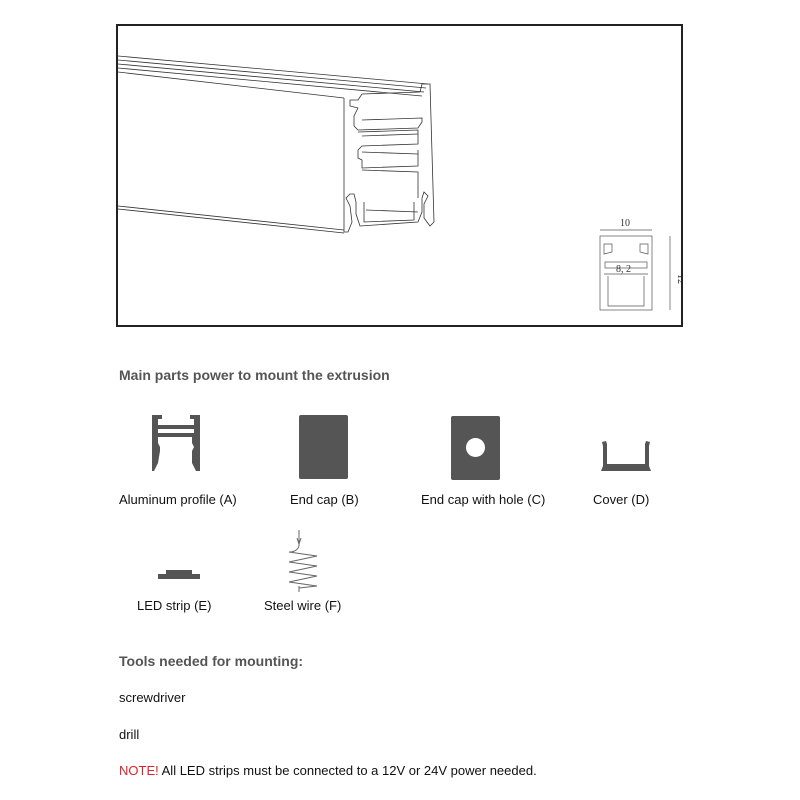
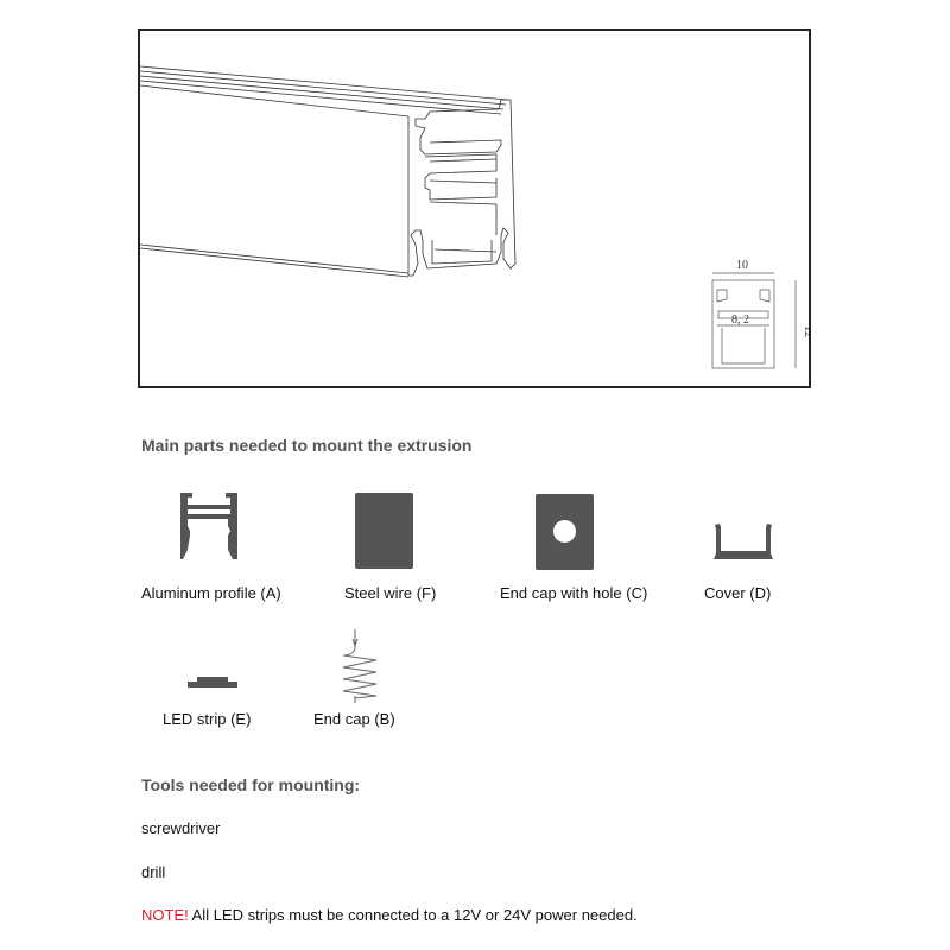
  10
  8, 2
- Main parts power to mount the extrusion
+ Main parts needed to mount the extrusion
  Aluminum profile (A)
- End cap (B)
+ Steel wire (F)
  End cap with hole (C)
  Cover (D)
  LED strip (E)
- Steel wire (F)
+ End cap (B)
  Tools needed for mounting:
  screwdriver
  drill
  NOTE! All LED strips must be connected to a 12V or 24V power needed.
